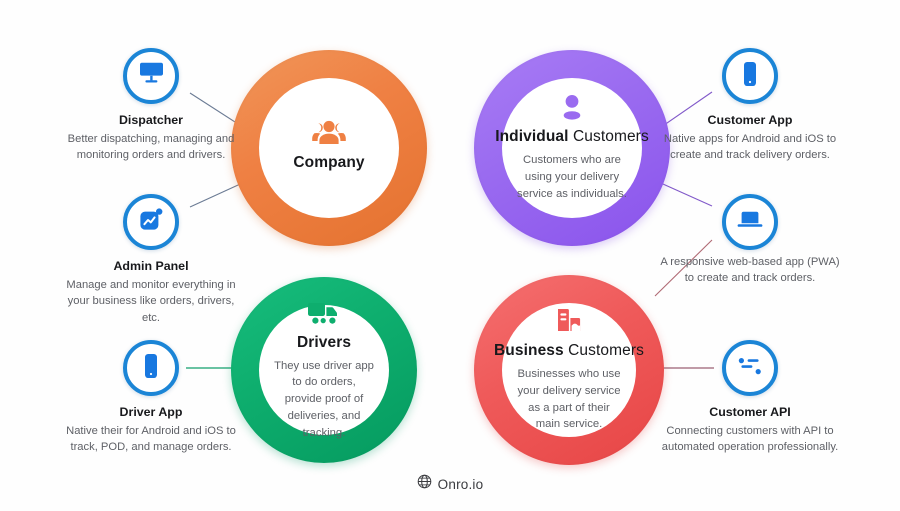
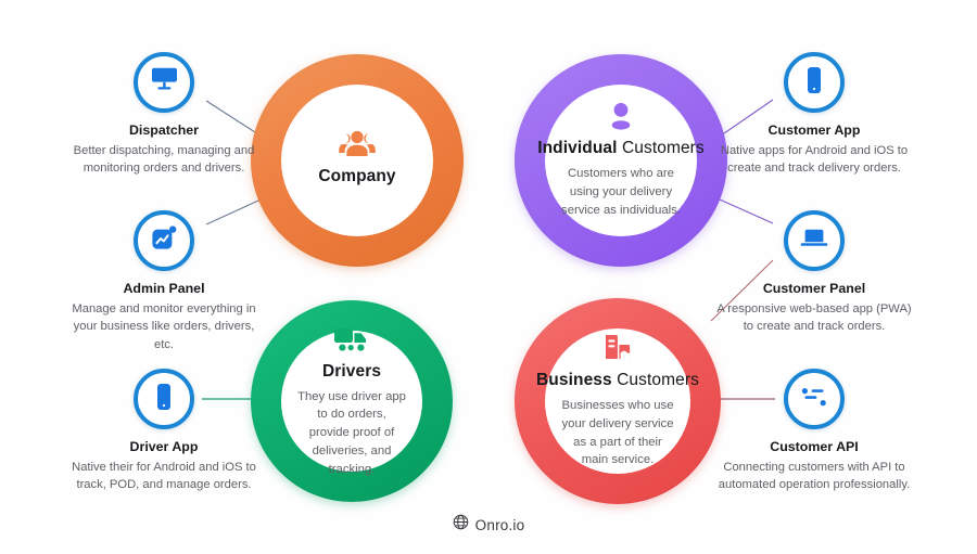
  Company
  Individual Customers
  Customers who are using your delivery service as individuals.
  Drivers
  They use driver app to do orders, provide proof of deliveries, and tracking.
  Business Customers
  Businesses who use your delivery service as a part of their main service.
  Dispatcher
  Better dispatching, managing and monitoring orders and drivers.
  Admin Panel
  Manage and monitor everything in your business like orders, drivers, etc.
  Driver App
  Native their for Android and iOS to track, POD, and manage orders.
  Customer App
  Native apps for Android and iOS to create and track delivery orders.
+ Customer Panel
  A responsive web-based app (PWA) to create and track orders.
  Customer API
  Connecting customers with API to automated operation professionally.
  Onro.io
